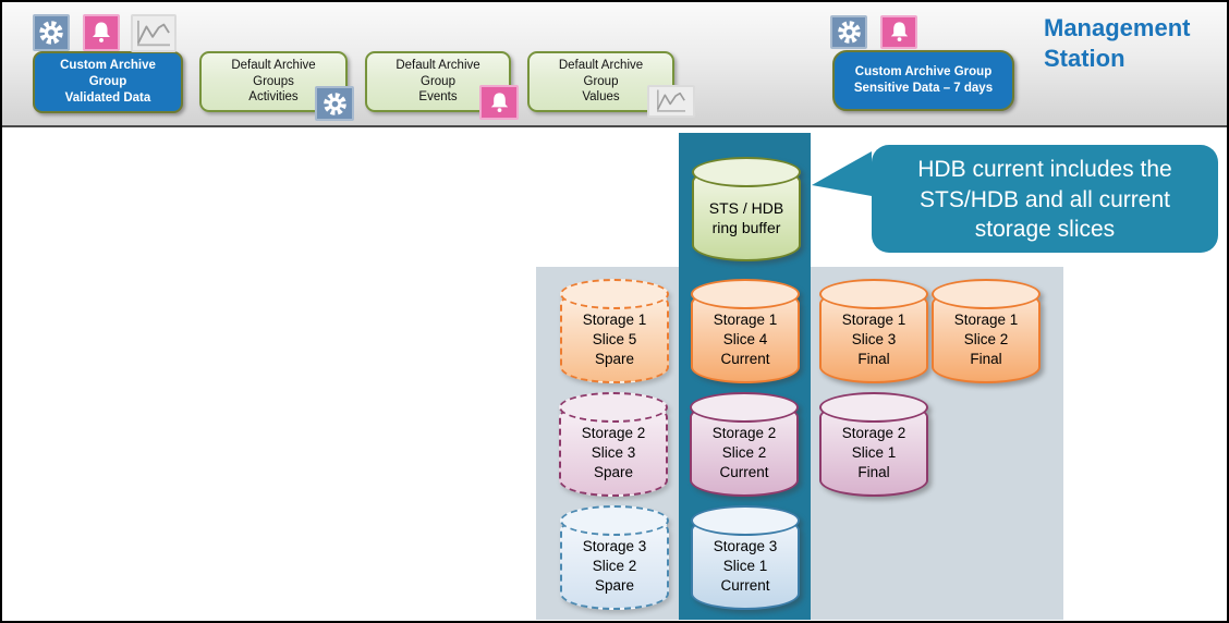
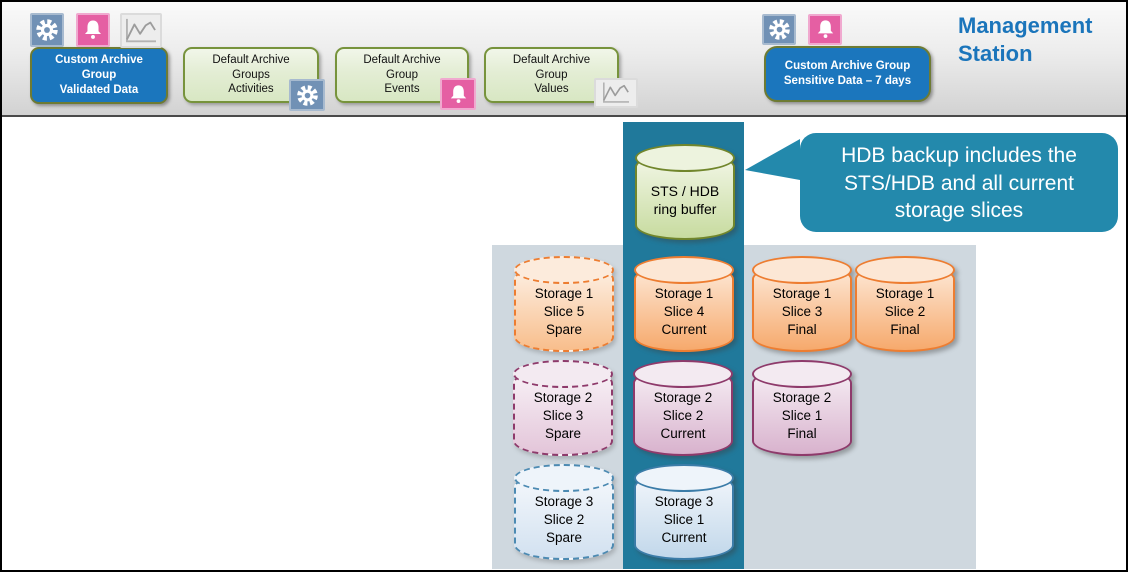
  Custom Archive
  Group
  Validated Data
  Default Archive
  Groups
  Activities
  Default Archive
  Group
  Events
  Default Archive
  Group
  Values
  Custom Archive Group
  Sensitive Data – 7 days
  Management
  Station
- HDB current includes the STS/HDB and all current storage slices
+ HDB backup includes the STS/HDB and all current storage slices
  STS / HDB
  ring buffer
  Storage 1
  Slice 5
  Spare
  Storage 1
  Slice 4
  Current
  Storage 1
  Slice 3
  Final
  Storage 1
  Slice 2
  Final
  Storage 2
  Slice 3
  Spare
  Storage 2
  Slice 2
  Current
  Storage 2
  Slice 1
  Final
  Storage 3
  Slice 2
  Spare
  Storage 3
  Slice 1
  Current
